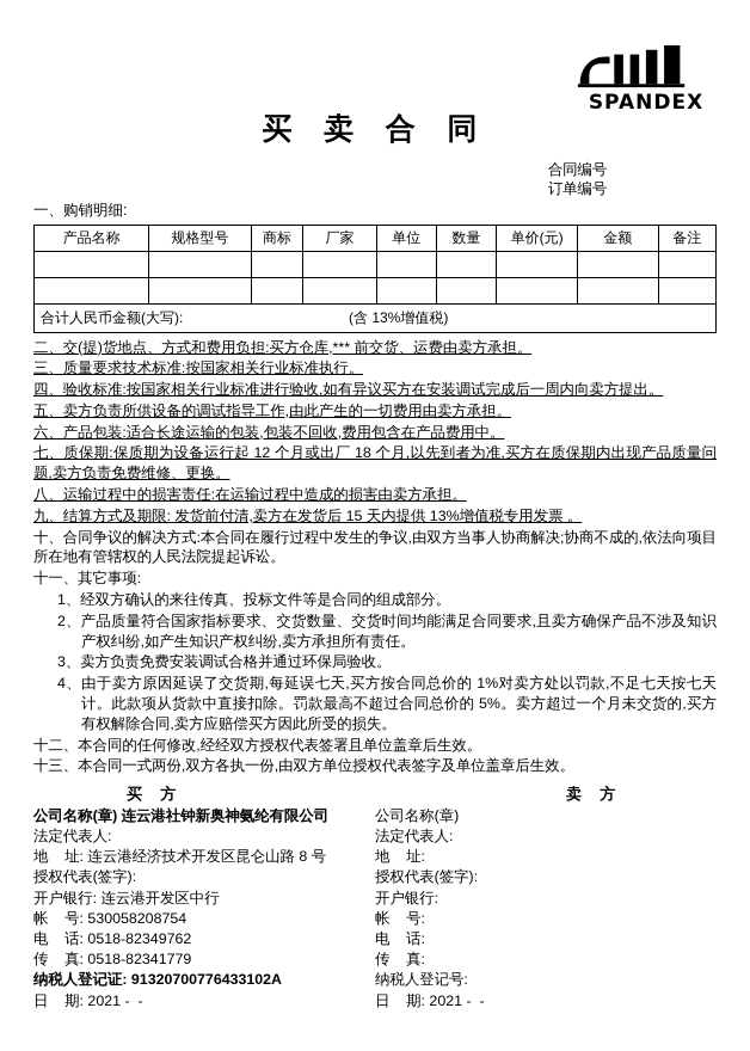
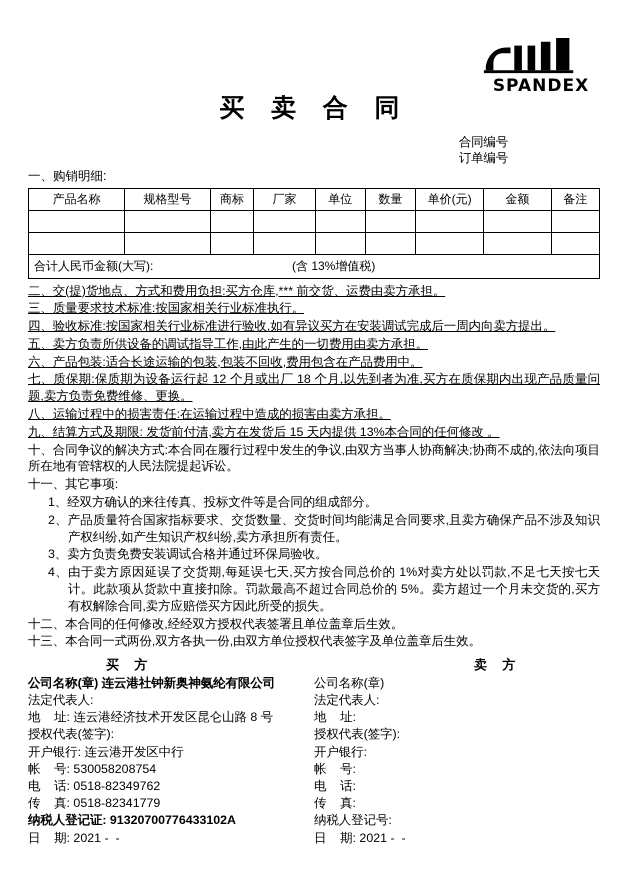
  SPANDEX
  买 卖 合 同
  合同编号
  订单编号
  一、购销明细:
  产品名称	规格型号	商标	厂家	单位	数量	单价(元)	金额	备注
  合计人民币金额(大写): (含 13%增值税)
  二、交(提)货地点、方式和费用负担:买方仓库,*** 前交货、运费由卖方承担。
  三、质量要求技术标准:按国家相关行业标准执行。
  四、验收标准:按国家相关行业标准进行验收,如有异议买方在安装调试完成后一周内向卖方提出。
  五、卖方负责所供设备的调试指导工作,由此产生的一切费用由卖方承担。
  六、产品包装:适合长途运输的包装,包装不回收,费用包含在产品费用中。
  七、质保期:保质期为设备运行起 12 个月或出厂 18 个月,以先到者为准,买方在质保期内出现产品质量问题,卖方负责免费维修、更换。
  八、运输过程中的损害责任:在运输过程中造成的损害由卖方承担。
- 九、结算方式及期限: 发货前付清,卖方在发货后 15 天内提供 13%增值税专用发票 。
+ 九、结算方式及期限: 发货前付清,卖方在发货后 15 天内提供 13%本合同的任何修改 。
  十、合同争议的解决方式:本合同在履行过程中发生的争议,由双方当事人协商解决;协商不成的,依法向项目所在地有管辖权的人民法院提起诉讼。
  十一、其它事项:
  1、经双方确认的来往传真、投标文件等是合同的组成部分。
  2、产品质量符合国家指标要求、交货数量、交货时间均能满足合同要求,且卖方确保产品不涉及知识产权纠纷,如产生知识产权纠纷,卖方承担所有责任。
  3、卖方负责免费安装调试合格并通过环保局验收。
  4、由于卖方原因延误了交货期,每延误七天,买方按合同总价的 1%对卖方处以罚款,不足七天按七天计。此款项从货款中直接扣除。罚款最高不超过合同总价的 5%。卖方超过一个月未交货的,买方有权解除合同,卖方应赔偿买方因此所受的损失。
  十二、本合同的任何修改,经经双方授权代表签署且单位盖章后生效。
  十三、本合同一式两份,双方各执一份,由双方单位授权代表签字及单位盖章后生效。
  买 方
  卖 方
  公司名称(章) 连云港社钟新奥神氨纶有限公司
  法定代表人:
  地 址: 连云港经济技术开发区昆仑山路 8 号
  授权代表(签字):
  开户银行: 连云港开发区中行
  帐 号: 530058208754
  电 话: 0518-82349762
  传 真: 0518-82341779
  纳税人登记证: 91320700776433102A
  日 期: 2021 - -
  公司名称(章)
  法定代表人:
  地 址:
  授权代表(签字):
  开户银行:
  帐 号:
  电 话:
  传 真:
  纳税人登记号:
  日 期: 2021 - -
